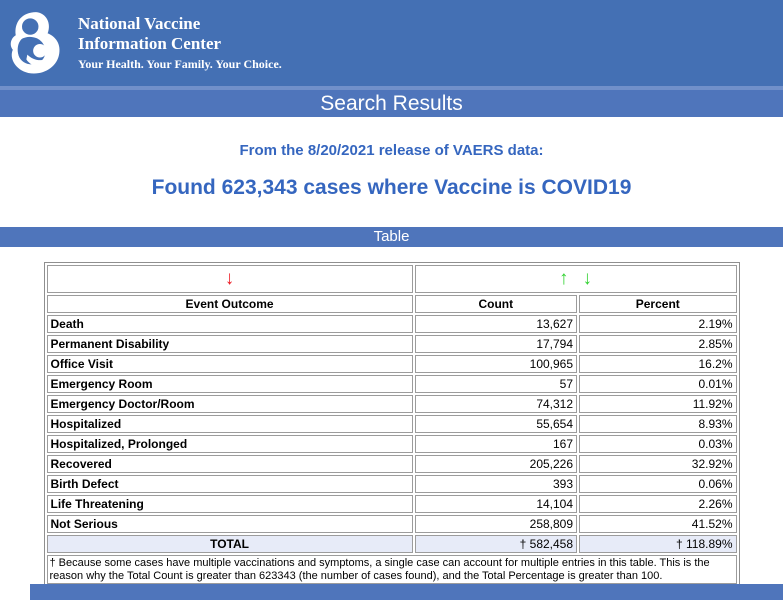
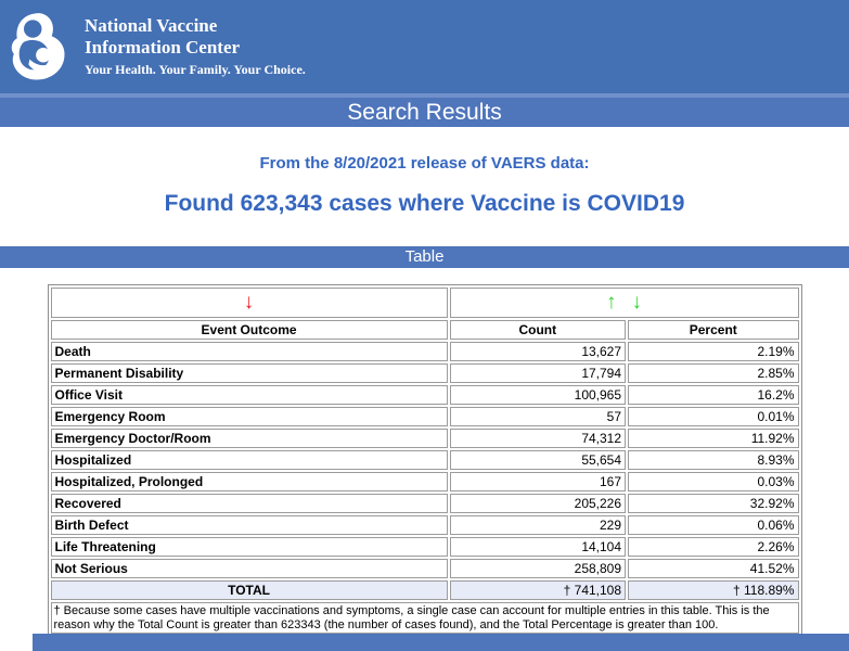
  National Vaccine
  Information Center
  Your Health. Your Family. Your Choice.
  Search Results
  From the 8/20/2021 release of VAERS data:
  Found 623,343 cases where Vaccine is COVID19
  Table
  ↓	↑ ↓
  Event Outcome	Count	Percent
  Death	13,627	2.19%
  Permanent Disability	17,794	2.85%
  Office Visit	100,965	16.2%
  Emergency Room	57	0.01%
  Emergency Doctor/Room	74,312	11.92%
  Hospitalized	55,654	8.93%
  Hospitalized, Prolonged	167	0.03%
  Recovered	205,226	32.92%
- Birth Defect	393	0.06%
+ Birth Defect	229	0.06%
  Life Threatening	14,104	2.26%
  Not Serious	258,809	41.52%
- TOTAL	† 582,458	† 118.89%
+ TOTAL	† 741,108	† 118.89%
  † Because some cases have multiple vaccinations and symptoms, a single case can account for multiple entries in this table. This is the reason why the Total Count is greater than 623343 (the number of cases found), and the Total Percentage is greater than 100.
